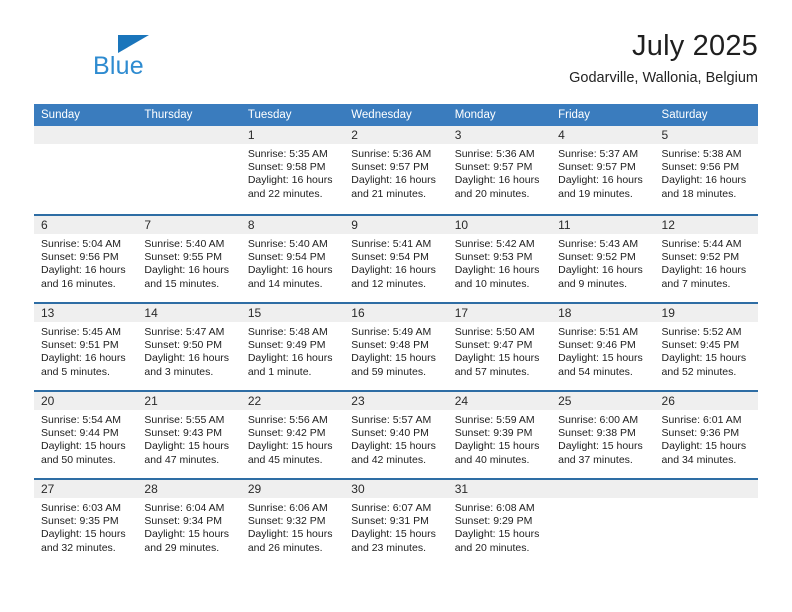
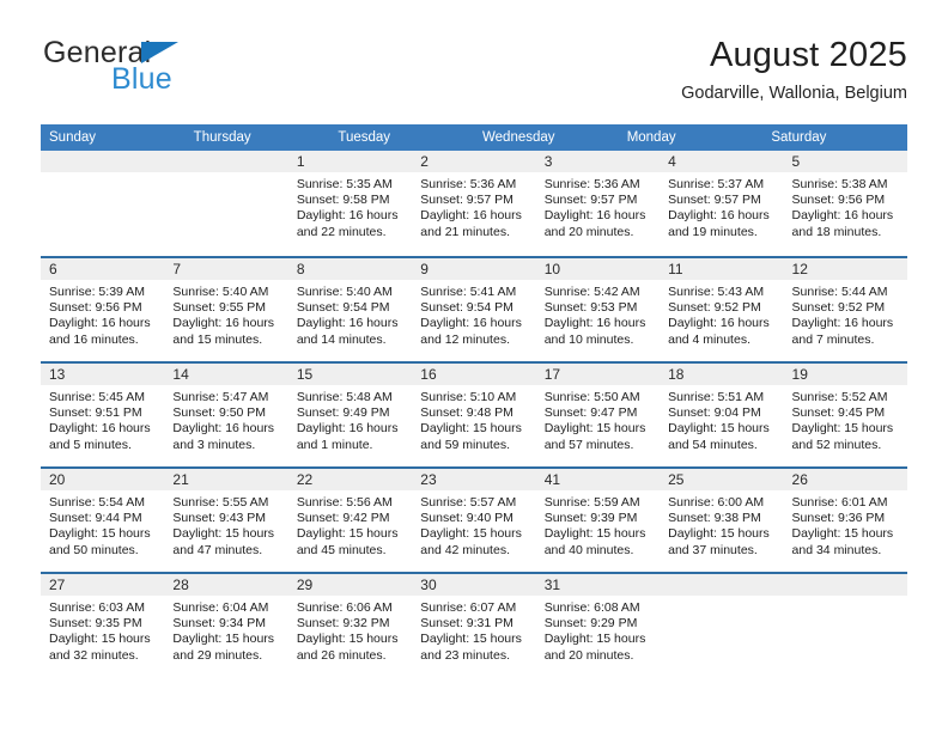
+ General
  Blue
- July 2025
+ August 2025
  Godarville, Wallonia, Belgium
  Sunday
  Thursday
  Tuesday
  Wednesday
  Monday
- Friday
  Saturday
  1
  Sunrise: 5:35 AM
  Sunset: 9:58 PM
  Daylight: 16 hours
  and 22 minutes.
  2
  Sunrise: 5:36 AM
  Sunset: 9:57 PM
  Daylight: 16 hours
  and 21 minutes.
  3
  Sunrise: 5:36 AM
  Sunset: 9:57 PM
  Daylight: 16 hours
  and 20 minutes.
  4
  Sunrise: 5:37 AM
  Sunset: 9:57 PM
  Daylight: 16 hours
  and 19 minutes.
  5
  Sunrise: 5:38 AM
  Sunset: 9:56 PM
  Daylight: 16 hours
  and 18 minutes.
  6
- Sunrise: 5:04 AM
+ Sunrise: 5:39 AM
  Sunset: 9:56 PM
  Daylight: 16 hours
  and 16 minutes.
  7
  Sunrise: 5:40 AM
  Sunset: 9:55 PM
  Daylight: 16 hours
  and 15 minutes.
  8
  Sunrise: 5:40 AM
  Sunset: 9:54 PM
  Daylight: 16 hours
  and 14 minutes.
  9
  Sunrise: 5:41 AM
  Sunset: 9:54 PM
  Daylight: 16 hours
  and 12 minutes.
  10
  Sunrise: 5:42 AM
  Sunset: 9:53 PM
  Daylight: 16 hours
  and 10 minutes.
  11
  Sunrise: 5:43 AM
  Sunset: 9:52 PM
  Daylight: 16 hours
- and 9 minutes.
+ and 4 minutes.
  12
  Sunrise: 5:44 AM
  Sunset: 9:52 PM
  Daylight: 16 hours
  and 7 minutes.
  13
  Sunrise: 5:45 AM
  Sunset: 9:51 PM
  Daylight: 16 hours
  and 5 minutes.
  14
  Sunrise: 5:47 AM
  Sunset: 9:50 PM
  Daylight: 16 hours
  and 3 minutes.
  15
  Sunrise: 5:48 AM
  Sunset: 9:49 PM
  Daylight: 16 hours
  and 1 minute.
  16
- Sunrise: 5:49 AM
+ Sunrise: 5:10 AM
  Sunset: 9:48 PM
  Daylight: 15 hours
  and 59 minutes.
  17
  Sunrise: 5:50 AM
  Sunset: 9:47 PM
  Daylight: 15 hours
  and 57 minutes.
  18
  Sunrise: 5:51 AM
- Sunset: 9:46 PM
+ Sunset: 9:04 PM
  Daylight: 15 hours
  and 54 minutes.
  19
  Sunrise: 5:52 AM
  Sunset: 9:45 PM
  Daylight: 15 hours
  and 52 minutes.
  20
  Sunrise: 5:54 AM
  Sunset: 9:44 PM
  Daylight: 15 hours
  and 50 minutes.
  21
  Sunrise: 5:55 AM
  Sunset: 9:43 PM
  Daylight: 15 hours
  and 47 minutes.
  22
  Sunrise: 5:56 AM
  Sunset: 9:42 PM
  Daylight: 15 hours
  and 45 minutes.
  23
  Sunrise: 5:57 AM
  Sunset: 9:40 PM
  Daylight: 15 hours
  and 42 minutes.
- 24
+ 41
  Sunrise: 5:59 AM
  Sunset: 9:39 PM
  Daylight: 15 hours
  and 40 minutes.
  25
  Sunrise: 6:00 AM
  Sunset: 9:38 PM
  Daylight: 15 hours
  and 37 minutes.
  26
  Sunrise: 6:01 AM
  Sunset: 9:36 PM
  Daylight: 15 hours
  and 34 minutes.
  27
  Sunrise: 6:03 AM
  Sunset: 9:35 PM
  Daylight: 15 hours
  and 32 minutes.
  28
  Sunrise: 6:04 AM
  Sunset: 9:34 PM
  Daylight: 15 hours
  and 29 minutes.
  29
  Sunrise: 6:06 AM
  Sunset: 9:32 PM
  Daylight: 15 hours
  and 26 minutes.
  30
  Sunrise: 6:07 AM
  Sunset: 9:31 PM
  Daylight: 15 hours
  and 23 minutes.
  31
  Sunrise: 6:08 AM
  Sunset: 9:29 PM
  Daylight: 15 hours
  and 20 minutes.
